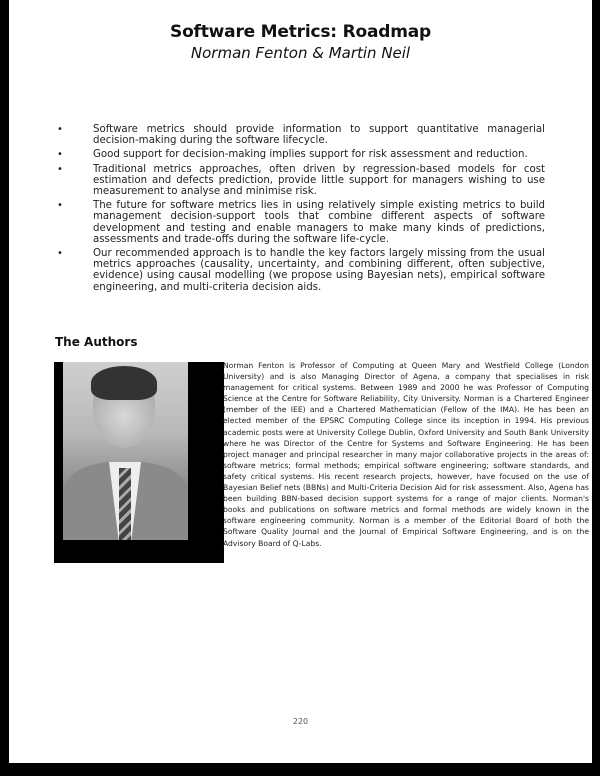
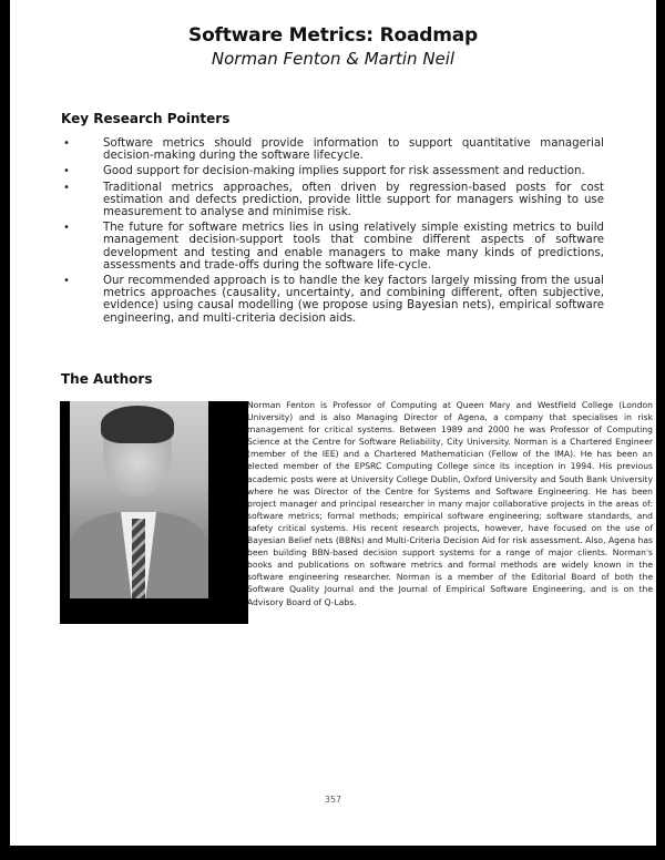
  Software Metrics: Roadmap
  Norman Fenton & Martin Neil
+ Key Research Pointers
  •
  Software metrics should provide information to support quantitative managerial decision-making during the software lifecycle.
  •
  Good support for decision-making implies support for risk assessment and reduction.
  •
- Traditional metrics approaches, often driven by regression-based models for cost estimation and defects prediction, provide little support for managers wishing to use measurement to analyse and minimise risk.
+ Traditional metrics approaches, often driven by regression-based posts for cost estimation and defects prediction, provide little support for managers wishing to use measurement to analyse and minimise risk.
  •
  The future for software metrics lies in using relatively simple existing metrics to build management decision-support tools that combine different aspects of software development and testing and enable managers to make many kinds of predictions, assessments and trade-offs during the software life-cycle.
  •
  Our recommended approach is to handle the key factors largely missing from the usual metrics approaches (causality, uncertainty, and combining different, often subjective, evidence) using causal modelling (we propose using Bayesian nets), empirical software engineering, and multi-criteria decision aids.
  The Authors
- Norman Fenton is Professor of Computing at Queen Mary and Westfield College (London University) and is also Managing Director of Agena, a company that specialises in risk management for critical systems. Between 1989 and 2000 he was Professor of Computing Science at the Centre for Software Reliability, City University. Norman is a Chartered Engineer (member of the IEE) and a Chartered Mathematician (Fellow of the IMA). He has been an elected member of the EPSRC Computing College since its inception in 1994. His previous academic posts were at University College Dublin, Oxford University and South Bank University where he was Director of the Centre for Systems and Software Engineering. He has been project manager and principal researcher in many major collaborative projects in the areas of: software metrics; formal methods; empirical software engineering; software standards, and safety critical systems. His recent research projects, however, have focused on the use of Bayesian Belief nets (BBNs) and Multi-Criteria Decision Aid for risk assessment. Also, Agena has been building BBN-based decision support systems for a range of major clients. Norman's books and publications on software metrics and formal methods are widely known in the software engineering community. Norman is a member of the Editorial Board of both the Software Quality Journal and the Journal of Empirical Software Engineering, and is on the Advisory Board of Q-Labs.
+ Norman Fenton is Professor of Computing at Queen Mary and Westfield College (London University) and is also Managing Director of Agena, a company that specialises in risk management for critical systems. Between 1989 and 2000 he was Professor of Computing Science at the Centre for Software Reliability, City University. Norman is a Chartered Engineer (member of the IEE) and a Chartered Mathematician (Fellow of the IMA). He has been an elected member of the EPSRC Computing College since its inception in 1994. His previous academic posts were at University College Dublin, Oxford University and South Bank University where he was Director of the Centre for Systems and Software Engineering. He has been project manager and principal researcher in many major collaborative projects in the areas of: software metrics; formal methods; empirical software engineering; software standards, and safety critical systems. His recent research projects, however, have focused on the use of Bayesian Belief nets (BBNs) and Multi-Criteria Decision Aid for risk assessment. Also, Agena has been building BBN-based decision support systems for a range of major clients. Norman's books and publications on software metrics and formal methods are widely known in the software engineering researcher. Norman is a member of the Editorial Board of both the Software Quality Journal and the Journal of Empirical Software Engineering, and is on the Advisory Board of Q-Labs.
- 220
+ 357
